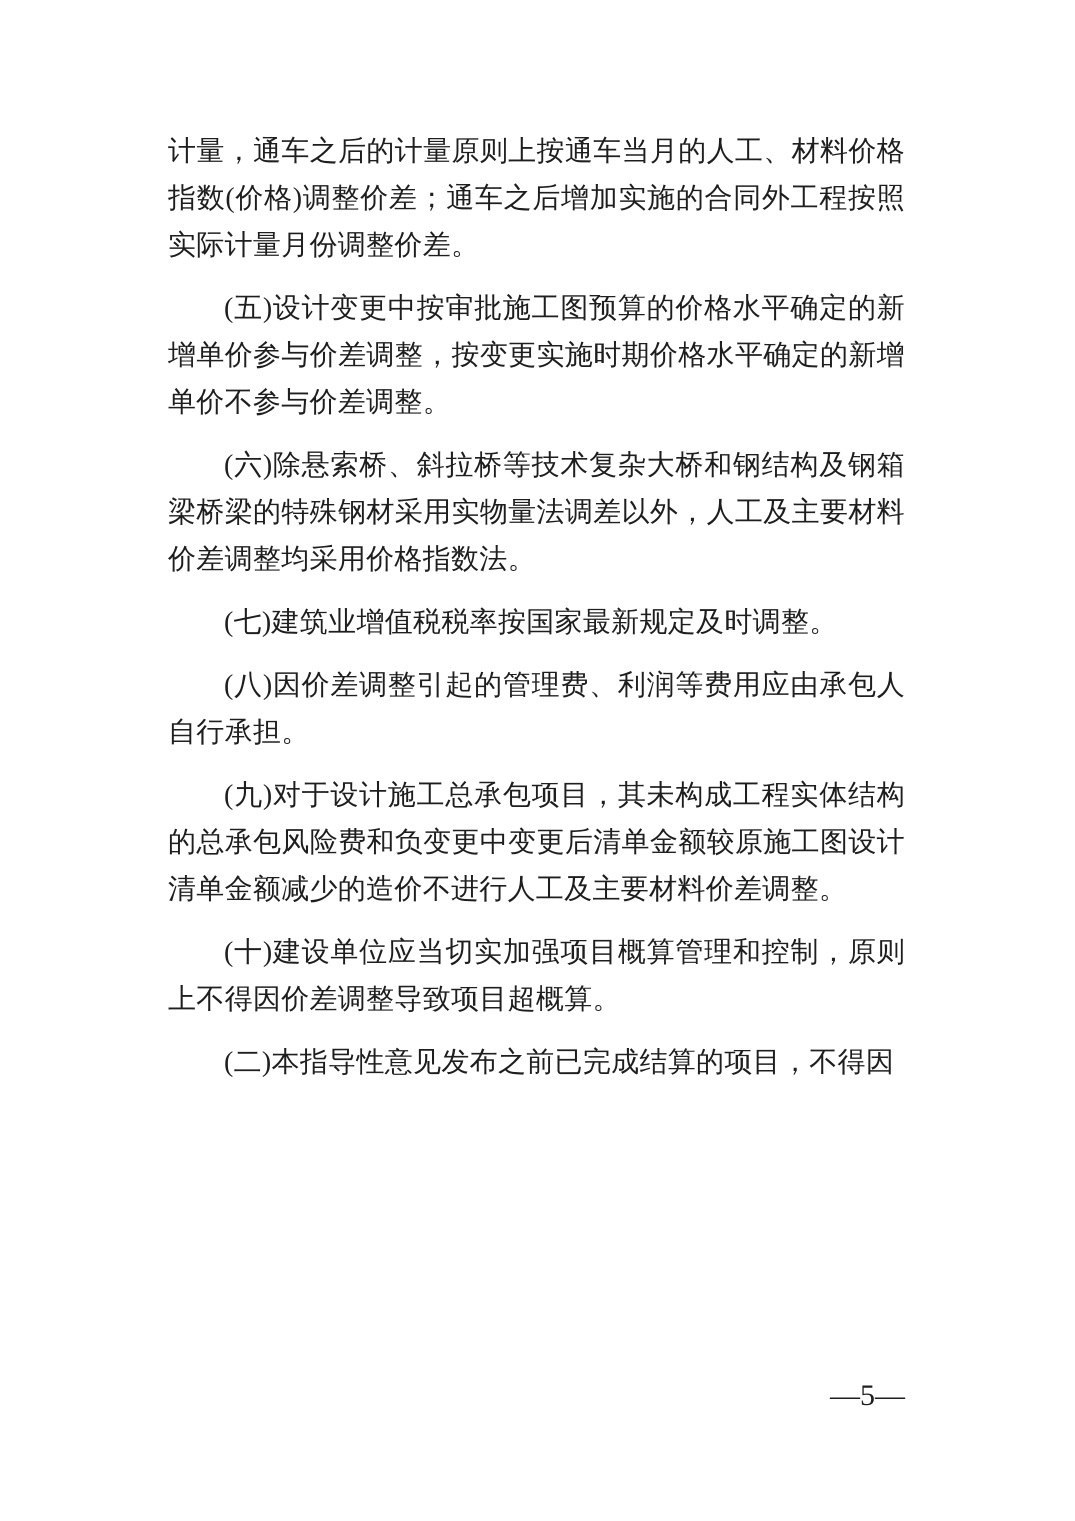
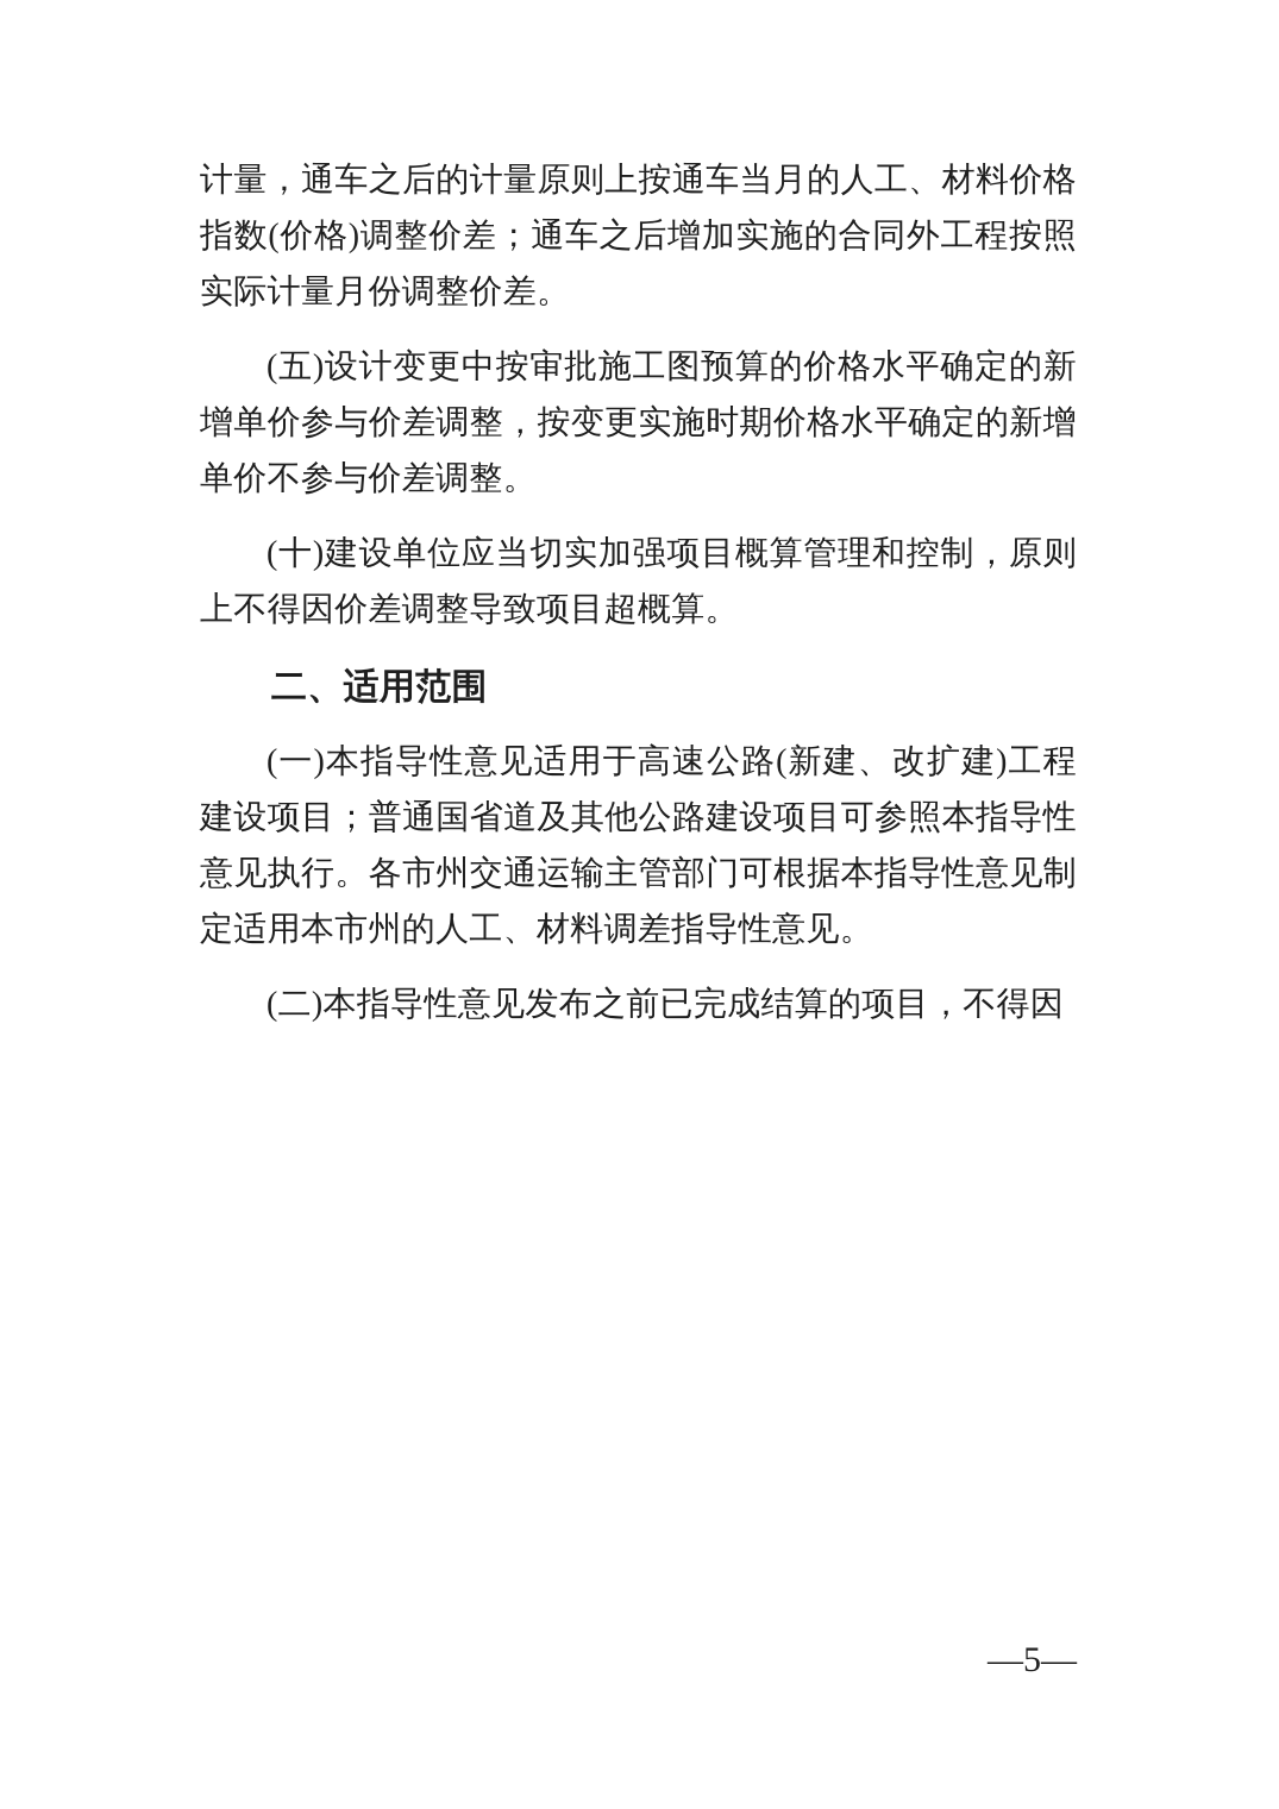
  计量，通车之后的计量原则上按通车当月的人工、材料价格指数(价格)调整价差；通车之后增加实施的合同外工程按照实际计量月份调整价差。
  (五)设计变更中按审批施工图预算的价格水平确定的新增单价参与价差调整，按变更实施时期价格水平确定的新增单价不参与价差调整。
- (六)除悬索桥、斜拉桥等技术复杂大桥和钢结构及钢箱梁桥梁的特殊钢材采用实物量法调差以外，人工及主要材料价差调整均采用价格指数法。
- (七)建筑业增值税税率按国家最新规定及时调整。
- (八)因价差调整引起的管理费、利润等费用应由承包人自行承担。
- (九)对于设计施工总承包项目，其未构成工程实体结构的总承包风险费和负变更中变更后清单金额较原施工图设计清单金额减少的造价不进行人工及主要材料价差调整。
  (十)建设单位应当切实加强项目概算管理和控制，原则上不得因价差调整导致项目超概算。
+ 二、适用范围
+ (一)本指导性意见适用于高速公路(新建、改扩建)工程建设项目；普通国省道及其他公路建设项目可参照本指导性意见执行。各市州交通运输主管部门可根据本指导性意见制定适用本市州的人工、材料调差指导性意见。
  (二)本指导性意见发布之前已完成结算的项目，不得因
  —5—
